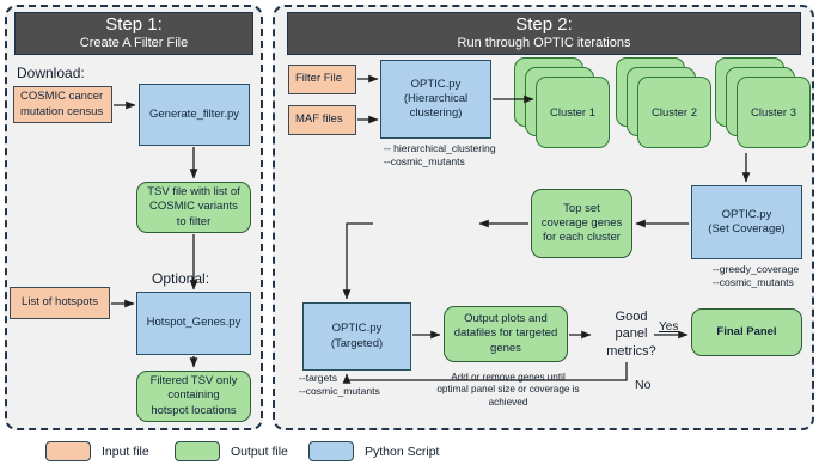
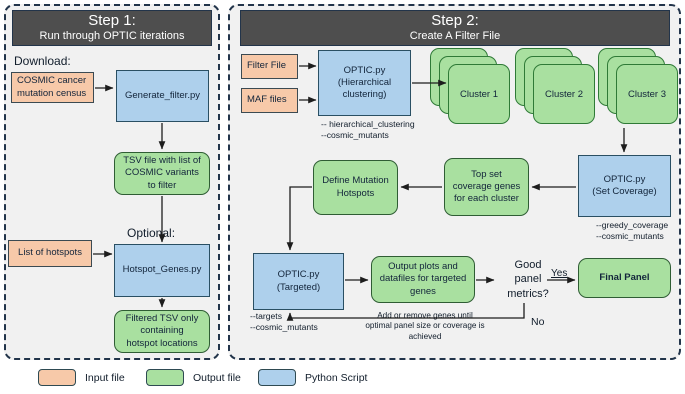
  Step 1:
- Create A Filter File
+ Run through OPTIC iterations
  Download:
  COSMIC cancer
  mutation census
  Generate_filter.py
  TSV file with list of
  COSMIC variants
  to filter
  Optional:
  List of hotspots
  Hotspot_Genes.py
  Filtered TSV only
  containing
  hotspot locations
  Step 2:
- Run through OPTIC iterations
+ Create A Filter File
  Filter File
  MAF files
  OPTIC.py
  (Hierarchical
  clustering)
  -- hierarchical_clustering
  --cosmic_mutants
  Cluster 1
  Cluster 2
  Cluster 3
  OPTIC.py
  (Set Coverage)
  --greedy_coverage
  --cosmic_mutants
  Top set
  coverage genes
  for each cluster
+ Define Mutation
+ Hotspots
  OPTIC.py
  (Targeted)
  --targets
  --cosmic_mutants
  Output plots and
  datafiles for targeted
  genes
  Good
  panel
  metrics?
  Yes
  No
  Final Panel
  Add or remove genes until
  optimal panel size or coverage is
  achieved
  Input file
  Output file
  Python Script
